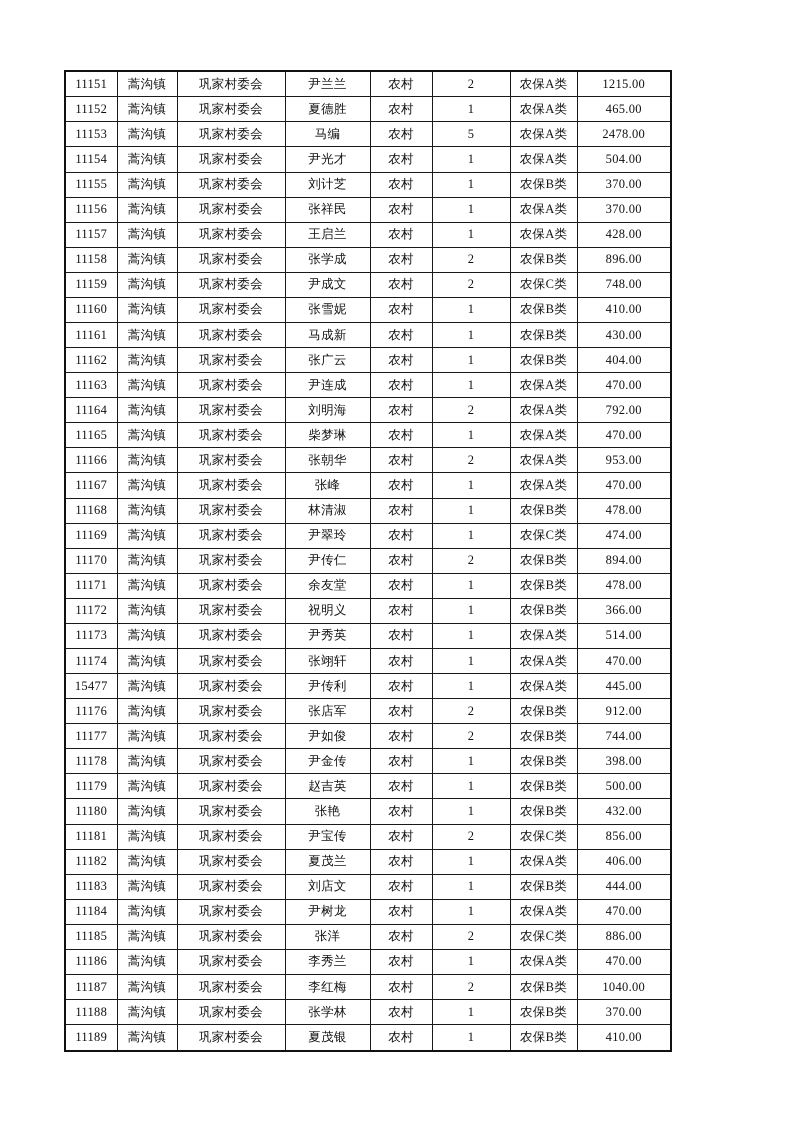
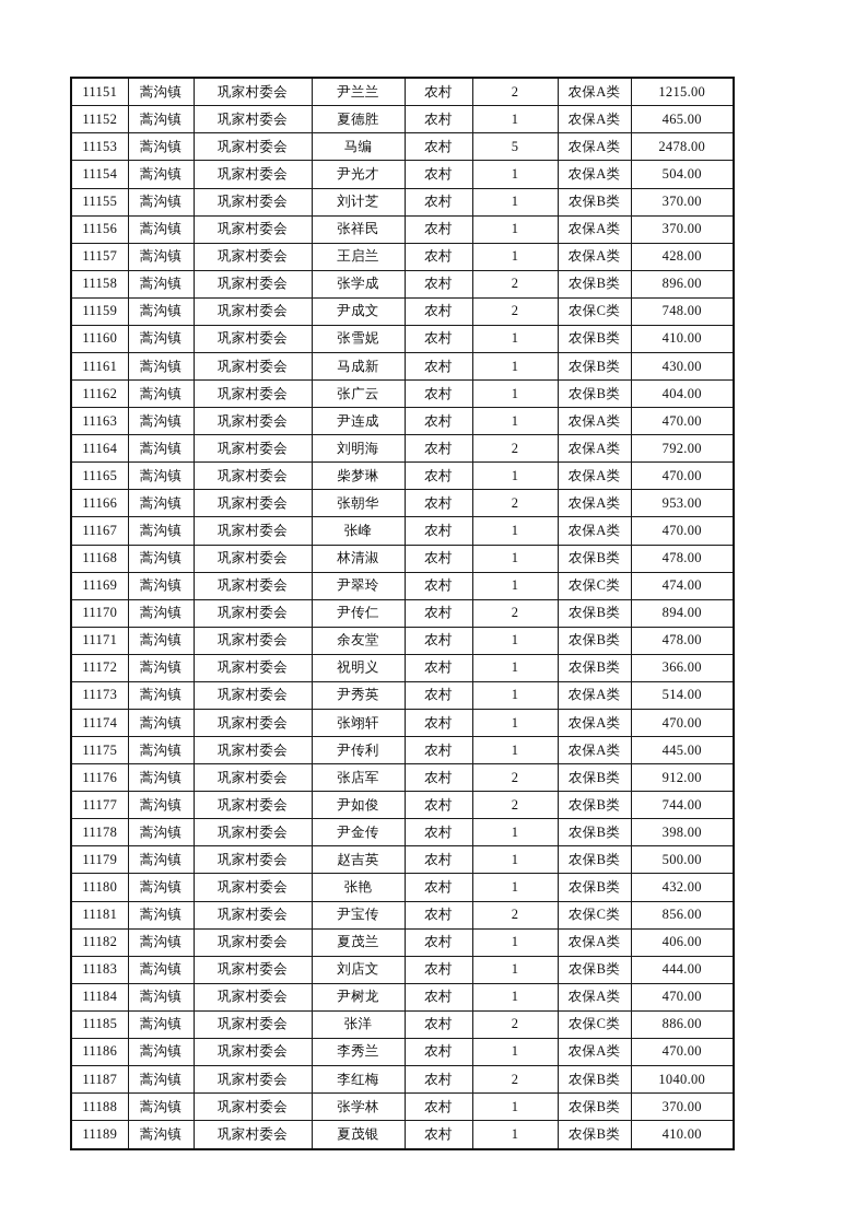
  11151	蒿沟镇	巩家村委会	尹兰兰	农村	2	农保A类	1215.00
  11152	蒿沟镇	巩家村委会	夏德胜	农村	1	农保A类	465.00
  11153	蒿沟镇	巩家村委会	马编	农村	5	农保A类	2478.00
  11154	蒿沟镇	巩家村委会	尹光才	农村	1	农保A类	504.00
  11155	蒿沟镇	巩家村委会	刘计芝	农村	1	农保B类	370.00
  11156	蒿沟镇	巩家村委会	张祥民	农村	1	农保A类	370.00
  11157	蒿沟镇	巩家村委会	王启兰	农村	1	农保A类	428.00
  11158	蒿沟镇	巩家村委会	张学成	农村	2	农保B类	896.00
  11159	蒿沟镇	巩家村委会	尹成文	农村	2	农保C类	748.00
  11160	蒿沟镇	巩家村委会	张雪妮	农村	1	农保B类	410.00
  11161	蒿沟镇	巩家村委会	马成新	农村	1	农保B类	430.00
  11162	蒿沟镇	巩家村委会	张广云	农村	1	农保B类	404.00
  11163	蒿沟镇	巩家村委会	尹连成	农村	1	农保A类	470.00
  11164	蒿沟镇	巩家村委会	刘明海	农村	2	农保A类	792.00
  11165	蒿沟镇	巩家村委会	柴梦琳	农村	1	农保A类	470.00
  11166	蒿沟镇	巩家村委会	张朝华	农村	2	农保A类	953.00
  11167	蒿沟镇	巩家村委会	张峰	农村	1	农保A类	470.00
  11168	蒿沟镇	巩家村委会	林清淑	农村	1	农保B类	478.00
  11169	蒿沟镇	巩家村委会	尹翠玲	农村	1	农保C类	474.00
  11170	蒿沟镇	巩家村委会	尹传仁	农村	2	农保B类	894.00
  11171	蒿沟镇	巩家村委会	余友堂	农村	1	农保B类	478.00
  11172	蒿沟镇	巩家村委会	祝明义	农村	1	农保B类	366.00
  11173	蒿沟镇	巩家村委会	尹秀英	农村	1	农保A类	514.00
  11174	蒿沟镇	巩家村委会	张翊轩	农村	1	农保A类	470.00
- 15477	蒿沟镇	巩家村委会	尹传利	农村	1	农保A类	445.00
+ 11175	蒿沟镇	巩家村委会	尹传利	农村	1	农保A类	445.00
  11176	蒿沟镇	巩家村委会	张店军	农村	2	农保B类	912.00
  11177	蒿沟镇	巩家村委会	尹如俊	农村	2	农保B类	744.00
  11178	蒿沟镇	巩家村委会	尹金传	农村	1	农保B类	398.00
  11179	蒿沟镇	巩家村委会	赵吉英	农村	1	农保B类	500.00
  11180	蒿沟镇	巩家村委会	张艳	农村	1	农保B类	432.00
  11181	蒿沟镇	巩家村委会	尹宝传	农村	2	农保C类	856.00
  11182	蒿沟镇	巩家村委会	夏茂兰	农村	1	农保A类	406.00
  11183	蒿沟镇	巩家村委会	刘店文	农村	1	农保B类	444.00
  11184	蒿沟镇	巩家村委会	尹树龙	农村	1	农保A类	470.00
  11185	蒿沟镇	巩家村委会	张洋	农村	2	农保C类	886.00
  11186	蒿沟镇	巩家村委会	李秀兰	农村	1	农保A类	470.00
  11187	蒿沟镇	巩家村委会	李红梅	农村	2	农保B类	1040.00
  11188	蒿沟镇	巩家村委会	张学林	农村	1	农保B类	370.00
  11189	蒿沟镇	巩家村委会	夏茂银	农村	1	农保B类	410.00
